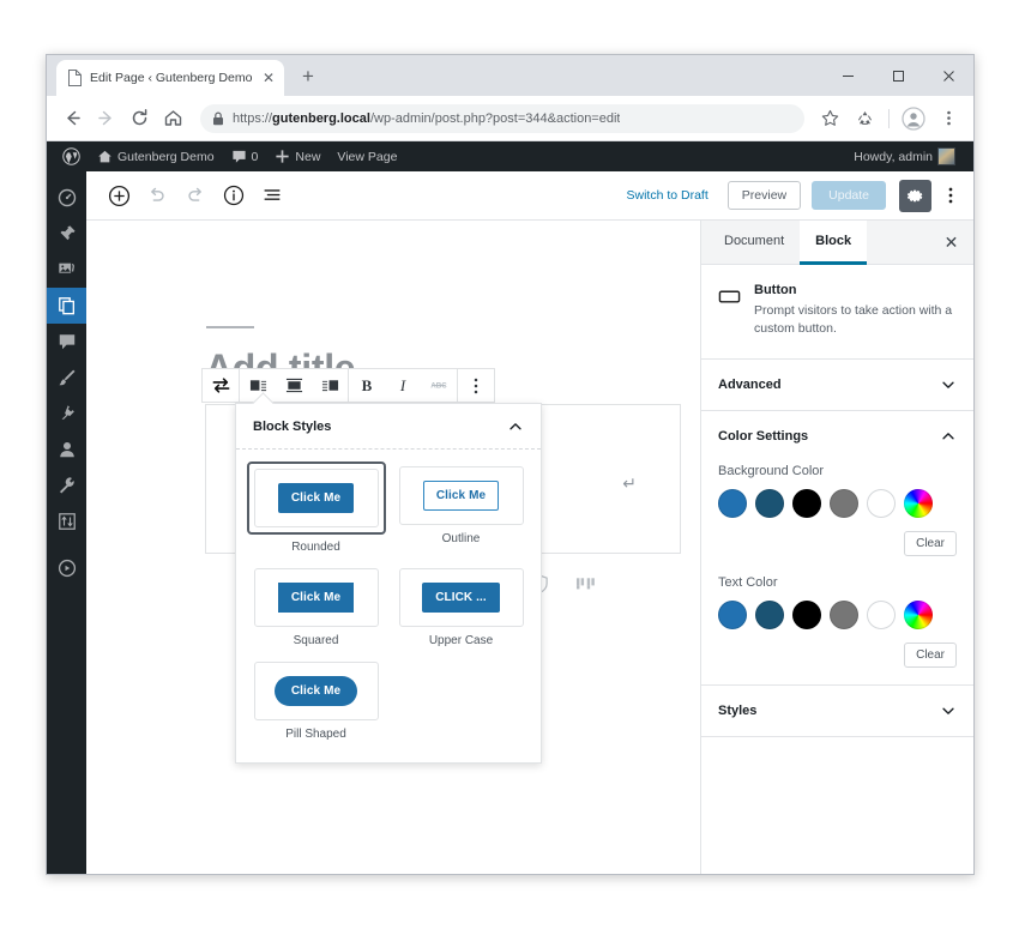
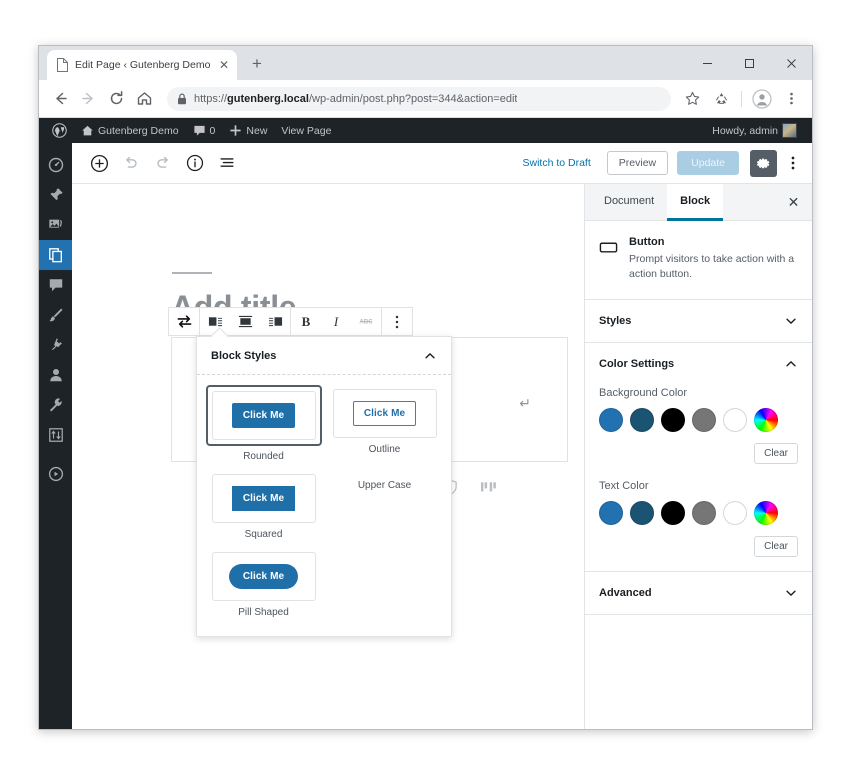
  Edit Page ‹ Gutenberg Demo
  ✕
  +
  https://gutenberg.local/wp-admin/post.php?post=344&action=edit
  Gutenberg Demo
  0
  New
  View Page
  Howdy, admin
  Switch to Draft
  Preview
  Update
  ↵
  B
  I
  Block Styles
  Click Me
  Rounded
  Click Me
  Outline
  Click Me
  Squared
- CLICK ...
  Upper Case
  Click Me
  Pill Shaped
  Document
  Block
  ✕
  Button
- Prompt visitors to take action with a custom button.
+ Prompt visitors to take action with a action button.
- Advanced
+ Styles
  Color Settings
  Background Color
  Clear
  Text Color
  Clear
- Styles
+ Advanced
